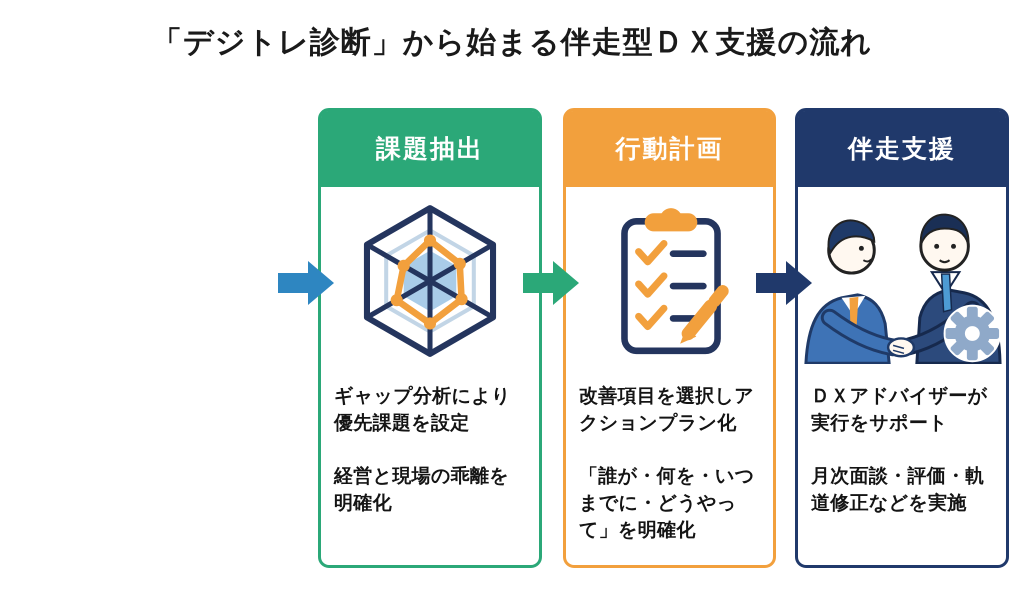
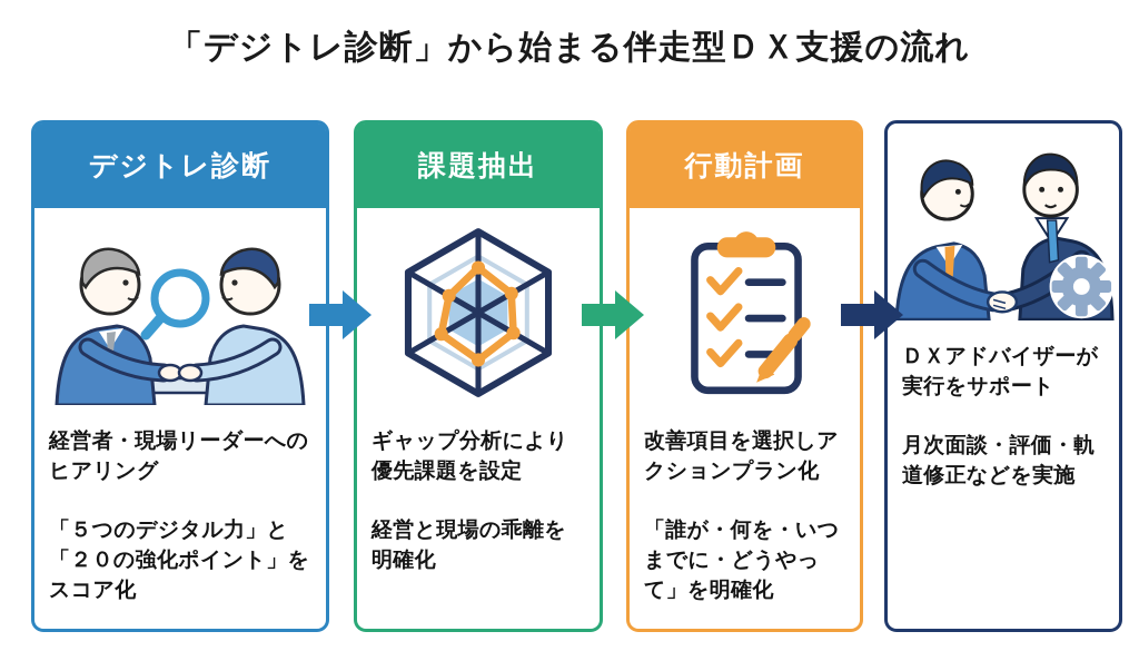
  「デジトレ診断」から始まる伴走型ＤＸ支援の流れ
+ デジトレ診断
+ 経営者・現場リーダーへのヒアリング
+ 「５つのデジタル力」と「２０の強化ポイント」をスコア化
  課題抽出
  ギャップ分析により優先課題を設定
  経営と現場の乖離を明確化
  行動計画
  改善項目を選択しアクションプラン化
  「誰が・何を・いつまでに・どうやって」を明確化
- 伴走支援
  ＤＸアドバイザーが実行をサポート
  月次面談・評価・軌道修正などを実施
